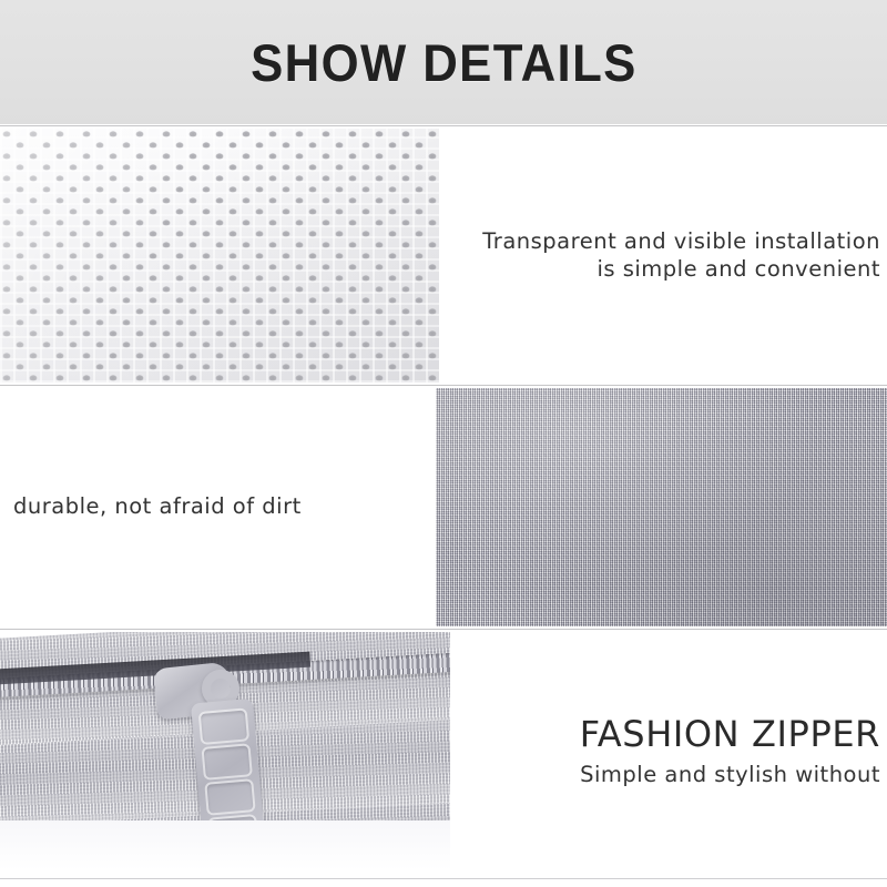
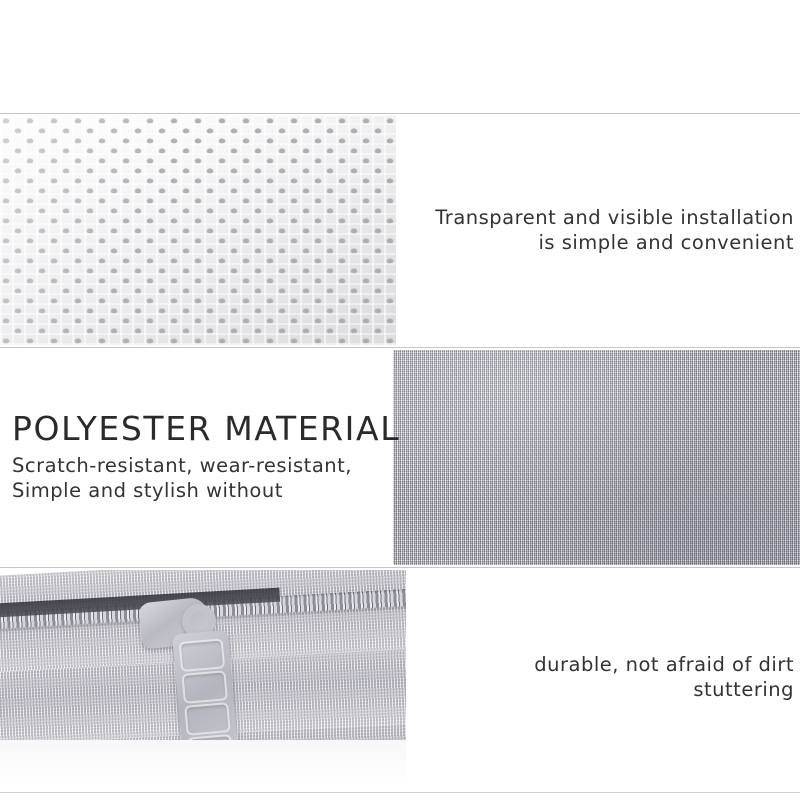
- SHOW DETAILS
  Transparent and visible installation
  is simple and convenient
+ POLYESTER MATERIAL
+ Scratch-resistant, wear-resistant,
- durable, not afraid of dirt
+ Simple and stylish without
- FASHION ZIPPER
- Simple and stylish without
+ durable, not afraid of dirt
+ stuttering
